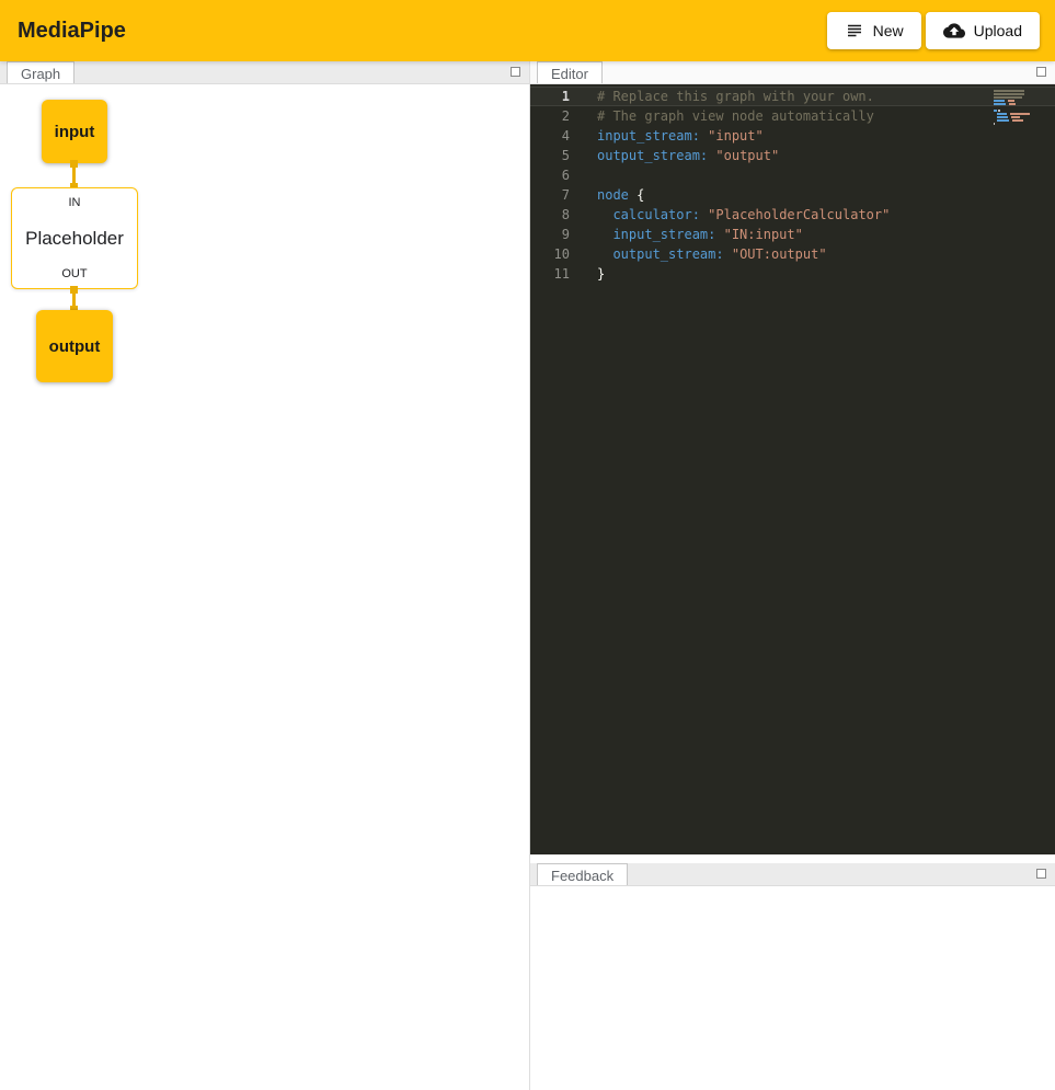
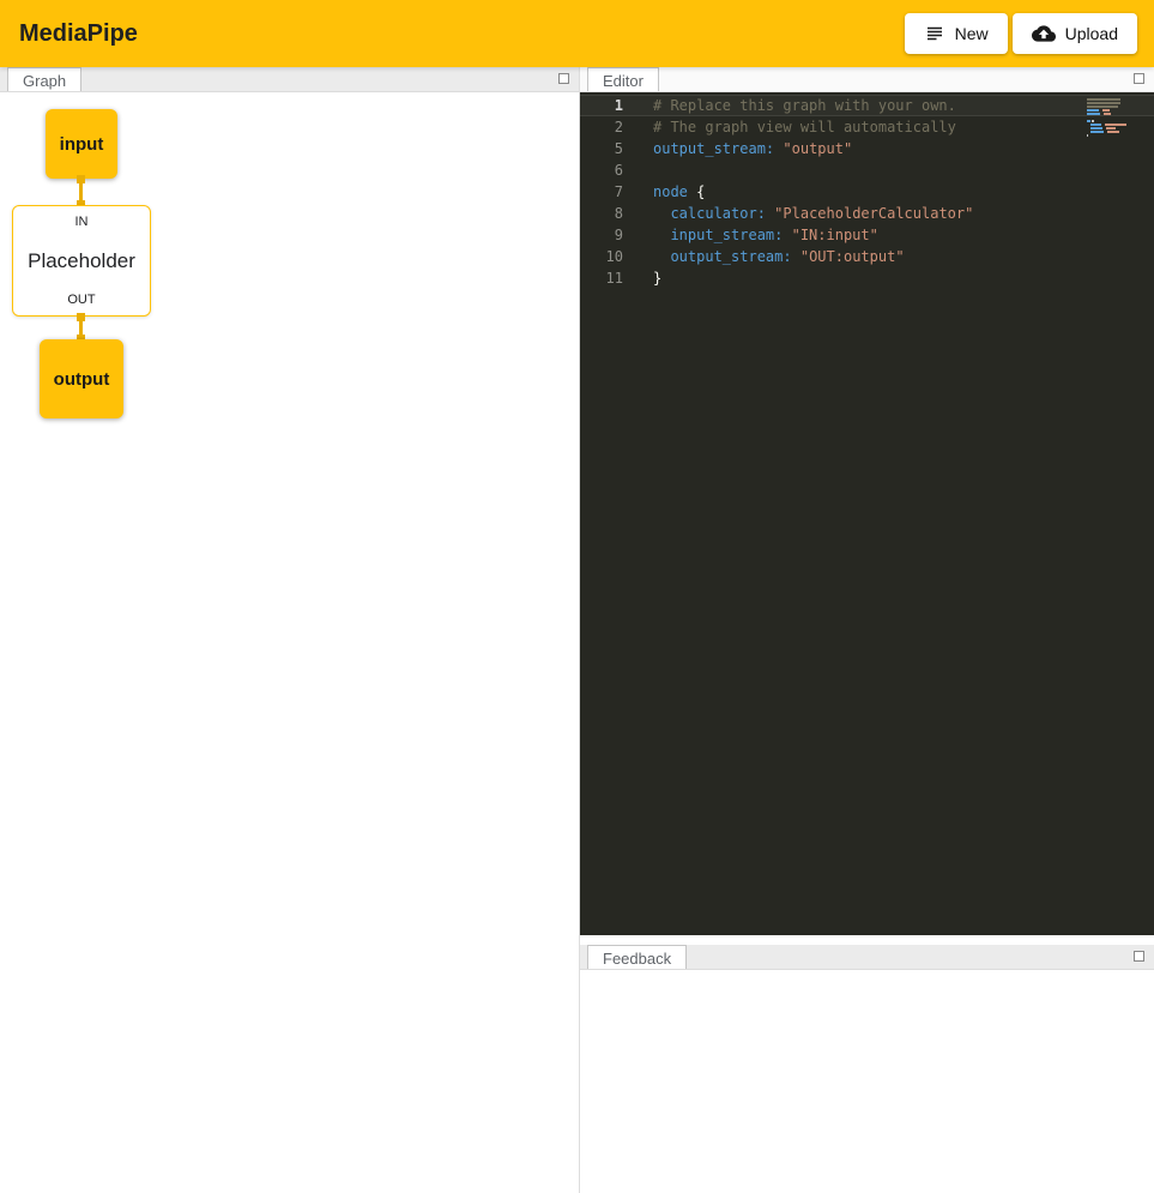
  MediaPipe
  New
  Upload
  Graph
  input
  IN
  Placeholder
  OUT
  output
  Editor
  1
  # Replace this graph with your own.
  2
- # The graph view node automatically
+ # The graph view will automatically
- 4
- input_stream: "input"
  5
  output_stream: "output"
  6
  7
  node {
  8
  calculator: "PlaceholderCalculator"
  9
  input_stream: "IN:input"
  10
  output_stream: "OUT:output"
  11
  }
  Feedback
